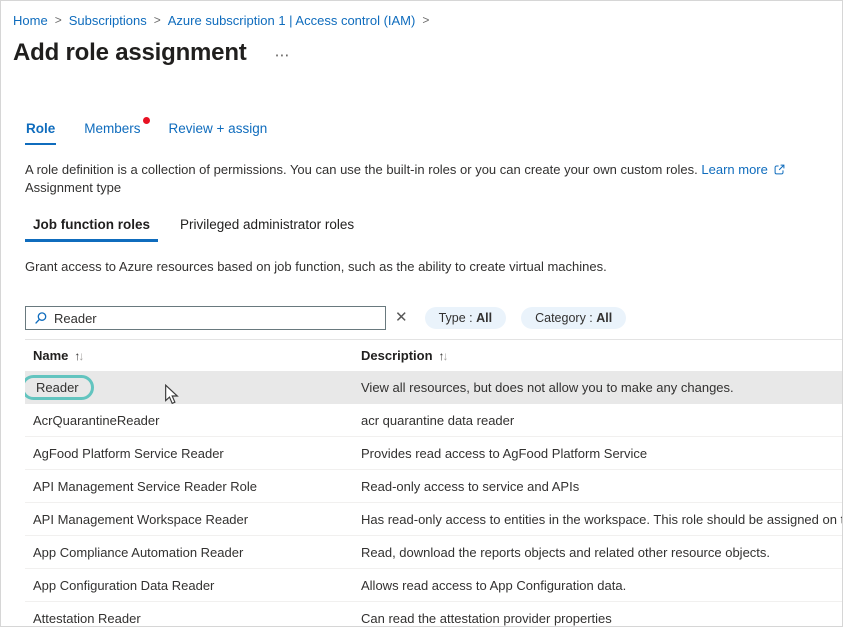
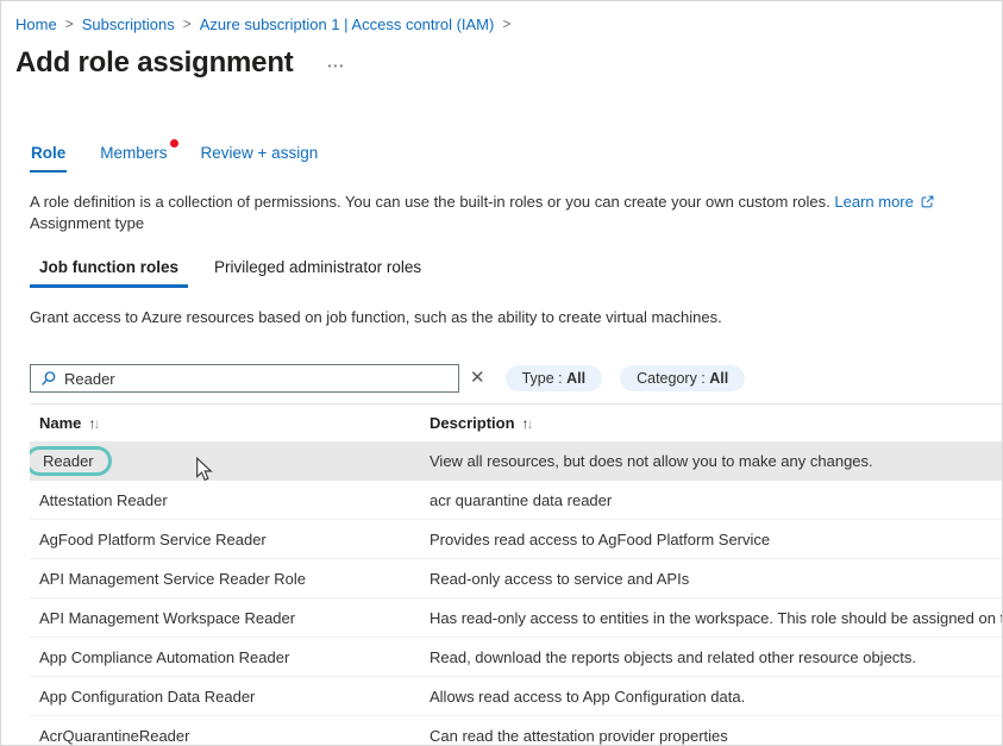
  Home
  >
  Subscriptions
  >
  Azure subscription 1 | Access control (IAM)
  >
  Add role assignment
  ⋯
  Role
  Members
  Review + assign
  A role definition is a collection of permissions. You can use the built-in roles or you can create your own custom roles. Learn more
  Assignment type
  Job function roles
  Privileged administrator roles
  Grant access to Azure resources based on job function, such as the ability to create virtual machines.
  Reader
  ✕
  Type
  :
  All
  Category
  :
  All
  Name
  ↑↓
  Description
  ↑↓
  Reader
  View all resources, but does not allow you to make any changes.
- AcrQuarantineReader
+ Attestation Reader
  acr quarantine data reader
  AgFood Platform Service Reader
  Provides read access to AgFood Platform Service
  API Management Service Reader Role
  Read-only access to service and APIs
  API Management Workspace Reader
  Has read-only access to entities in the workspace. This role should be assigned on
  App Compliance Automation Reader
  Read, download the reports objects and related other resource objects.
  App Configuration Data Reader
  Allows read access to App Configuration data.
- Attestation Reader
+ AcrQuarantineReader
  Can read the attestation provider properties
